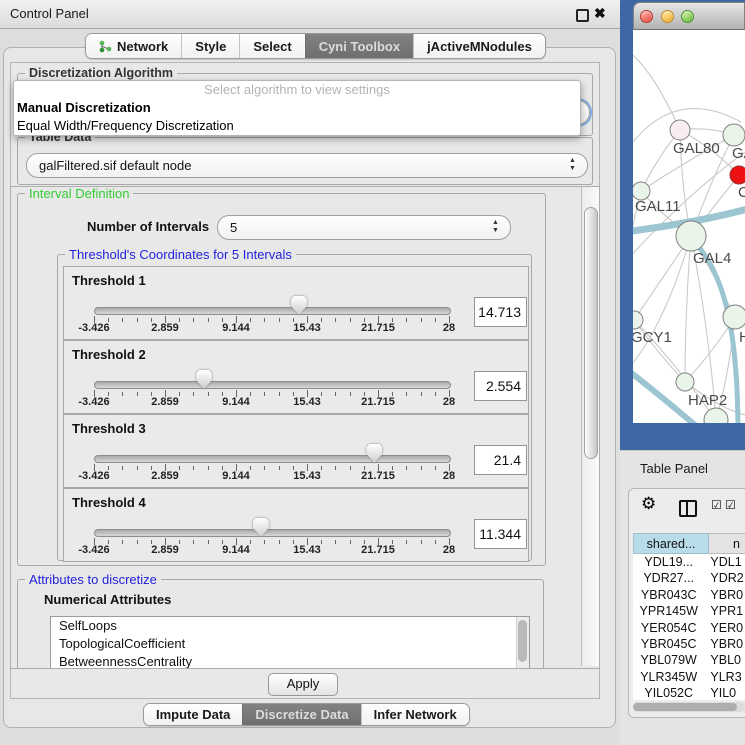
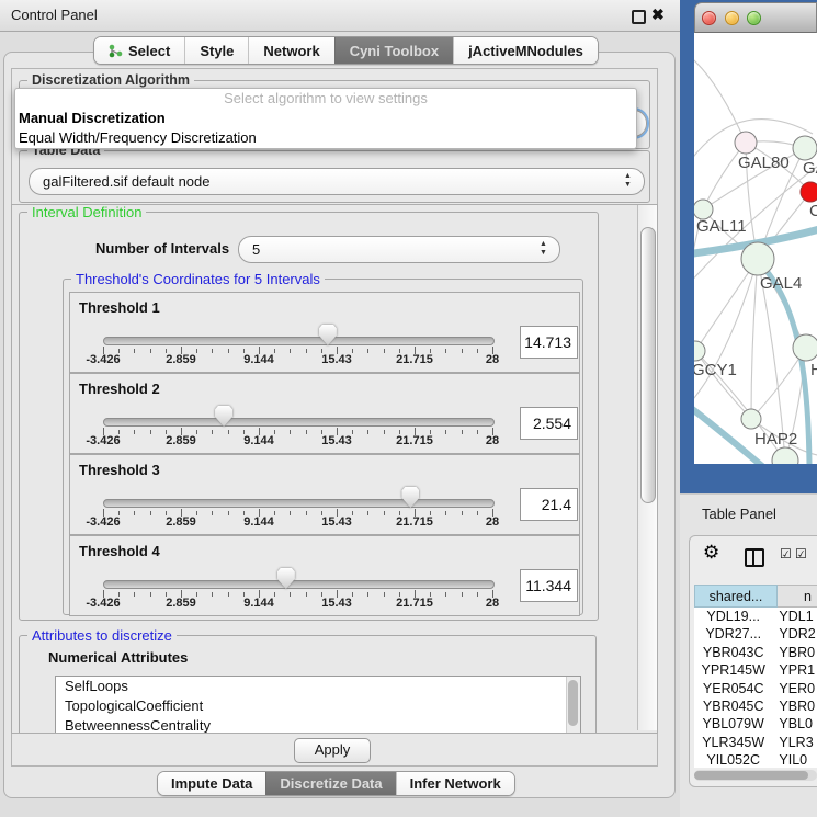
  Control Panel
  ✖
- Network
+ Select
  Style
- Select
+ Network
  Cyni Toolbox
  jActiveMNodules
  Discretization Algorithm
  Table Data
  galFiltered.sif default node
  Select algorithm to view settings
  Manual Discretization
  Equal Width/Frequency Discretization
  Interval Definition
  Number of Intervals
  5
  Threshold's Coordinates for 5 Intervals
  Threshold 1
  -3.426
  2.859
  9.144
  15.43
  21.715
  28
  14.713
  Threshold 2
  -3.426
  2.859
  9.144
  15.43
  21.715
  28
  2.554
  Threshold 3
  -3.426
  2.859
  9.144
  15.43
  21.715
  28
  21.4
  Threshold 4
  -3.426
  2.859
  9.144
  15.43
  21.715
  28
  11.344
  Attributes to discretize
  Numerical Attributes
  SelfLoops
  TopologicalCoefficient
  BetweennessCentrality
  Apply
  Impute Data
  Discretize Data
  Infer Network
  GAL80
  C
  GAL11
  GAL4
  GCY1
  H
  HAP2
  Table Panel
  ⚙
  ☑
  ☑
  shared...
  n
  YDL19...
  YDL1
  YDR27...
  YDR2
  YBR043C
  YBR0
  YPR145W
  YPR1
  YER054C
  YER0
  YBR045C
  YBR0
  YBL079W
  YBL0
  YLR345W
  YLR3
  YIL052C
  YIL0
